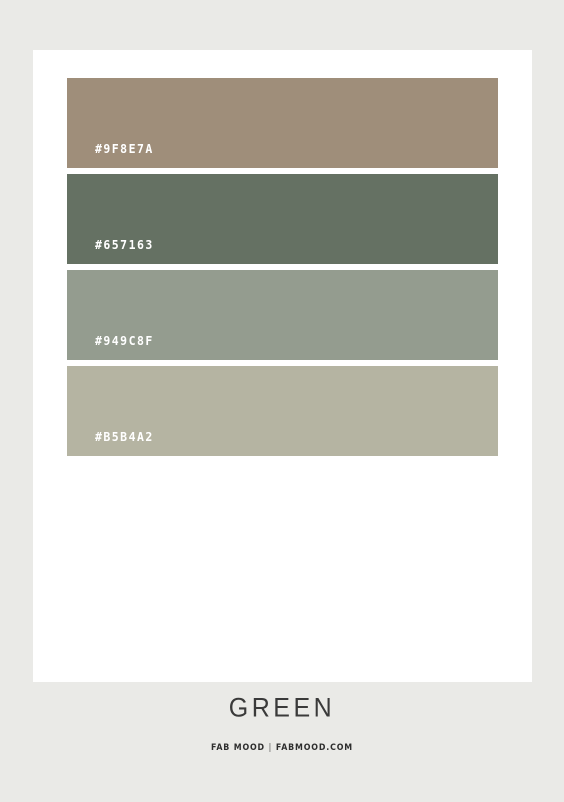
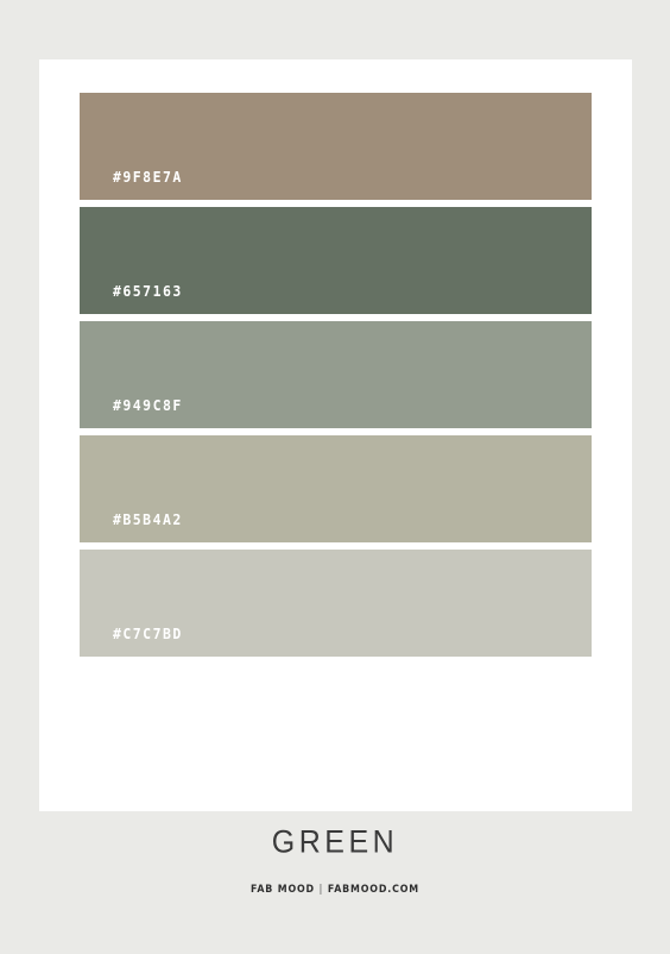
  #9F8E7A
  #657163
  #949C8F
  #B5B4A2
+ #C7C7BD
  GREEN
  FAB MOOD | FABMOOD.COM
